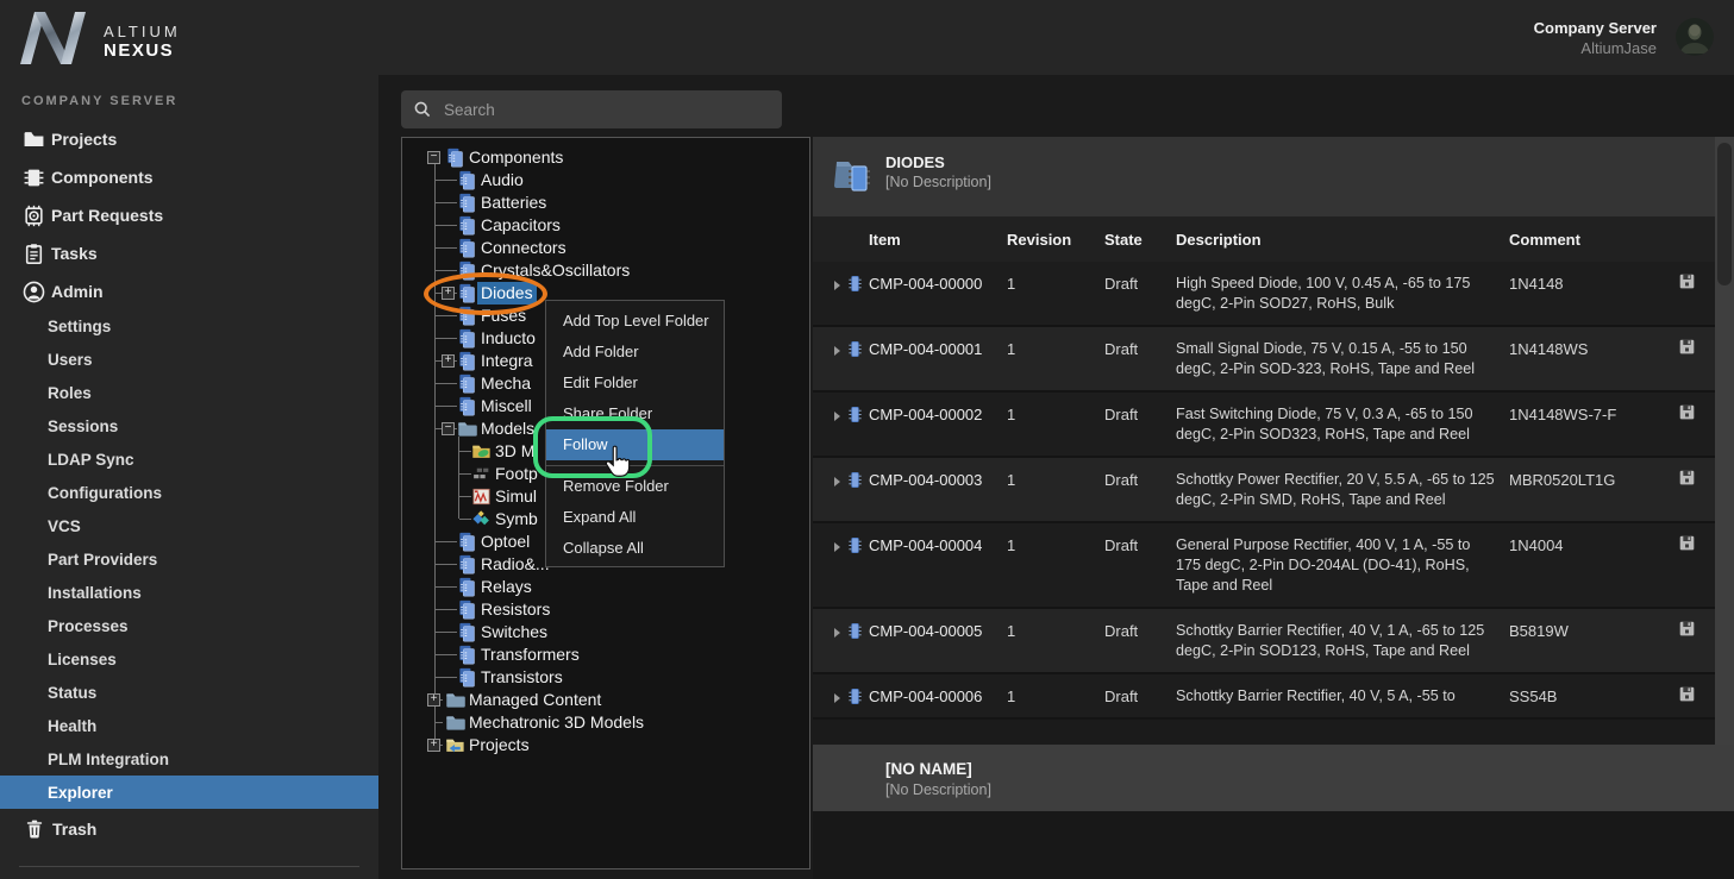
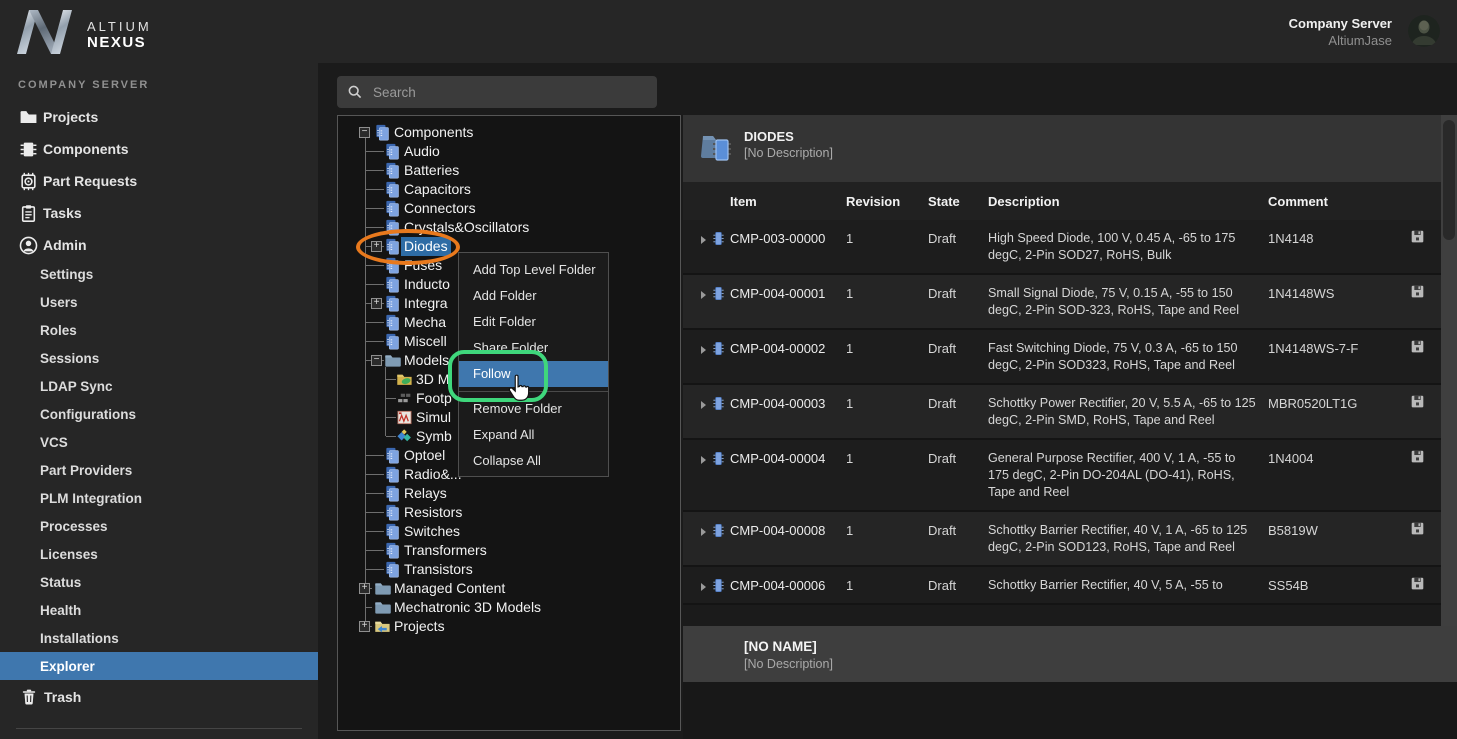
  ALTIUM
  NEXUS
  Company Server
  AltiumJase
  COMPANY SERVER
  Projects
  Components
  Part Requests
  Tasks
  Admin
  Settings
  Users
  Roles
  Sessions
  LDAP Sync
  Configurations
  VCS
  Part Providers
- Installations
+ PLM Integration
  Processes
  Licenses
  Status
  Health
- PLM Integration
+ Installations
  Explorer
  Trash
  Search
  −
  Components
  Audio
  Batteries
  Capacitors
  Connectors
  Crystals&Oscillators
  +
  Diodes
  Fuses
  Inducto
  +
  Integra
  Mecha
  Miscell
  −
  Models
  3D M
  Footp
  Simul
  Symb
  Optoel
  Radio&..
  Relays
  Resistors
  Switches
  Transformers
  Transistors
  +
  Managed Content
  Mechatronic 3D Models
  +
  Projects
  DIODES
  [No Description]
  Item
  Revision
  State
  Description
  Comment
- CMP-004-00000
+ CMP-003-00000
  1
  Draft
  High Speed Diode, 100 V, 0.45 A, -65 to 175 degC, 2-Pin SOD27, RoHS, Bulk
  1N4148
  CMP-004-00001
  1
  Draft
  Small Signal Diode, 75 V, 0.15 A, -55 to 150 degC, 2-Pin SOD-323, RoHS, Tape and Reel
  1N4148WS
  CMP-004-00002
  1
  Draft
  Fast Switching Diode, 75 V, 0.3 A, -65 to 150 degC, 2-Pin SOD323, RoHS, Tape and Reel
  1N4148WS-7-F
  CMP-004-00003
  1
  Draft
  Schottky Power Rectifier, 20 V, 5.5 A, -65 to 125 degC, 2-Pin SMD, RoHS, Tape and Reel
  MBR0520LT1G
  CMP-004-00004
  1
  Draft
  General Purpose Rectifier, 400 V, 1 A, -55 to 175 degC, 2-Pin DO-204AL (DO-41), RoHS, Tape and Reel
  1N4004
- CMP-004-00005
+ CMP-004-00008
  1
  Draft
  Schottky Barrier Rectifier, 40 V, 1 A, -65 to 125 degC, 2-Pin SOD123, RoHS, Tape and Reel
  B5819W
  CMP-004-00006
  1
  Draft
  Schottky Barrier Rectifier, 40 V, 5 A, -55 to
  SS54B
  [NO NAME]
  [No Description]
  Add Top Level Folder
  Add Folder
  Edit Folder
  Share Folder
  Follow
  Remove Folder
  Expand All
  Collapse All
